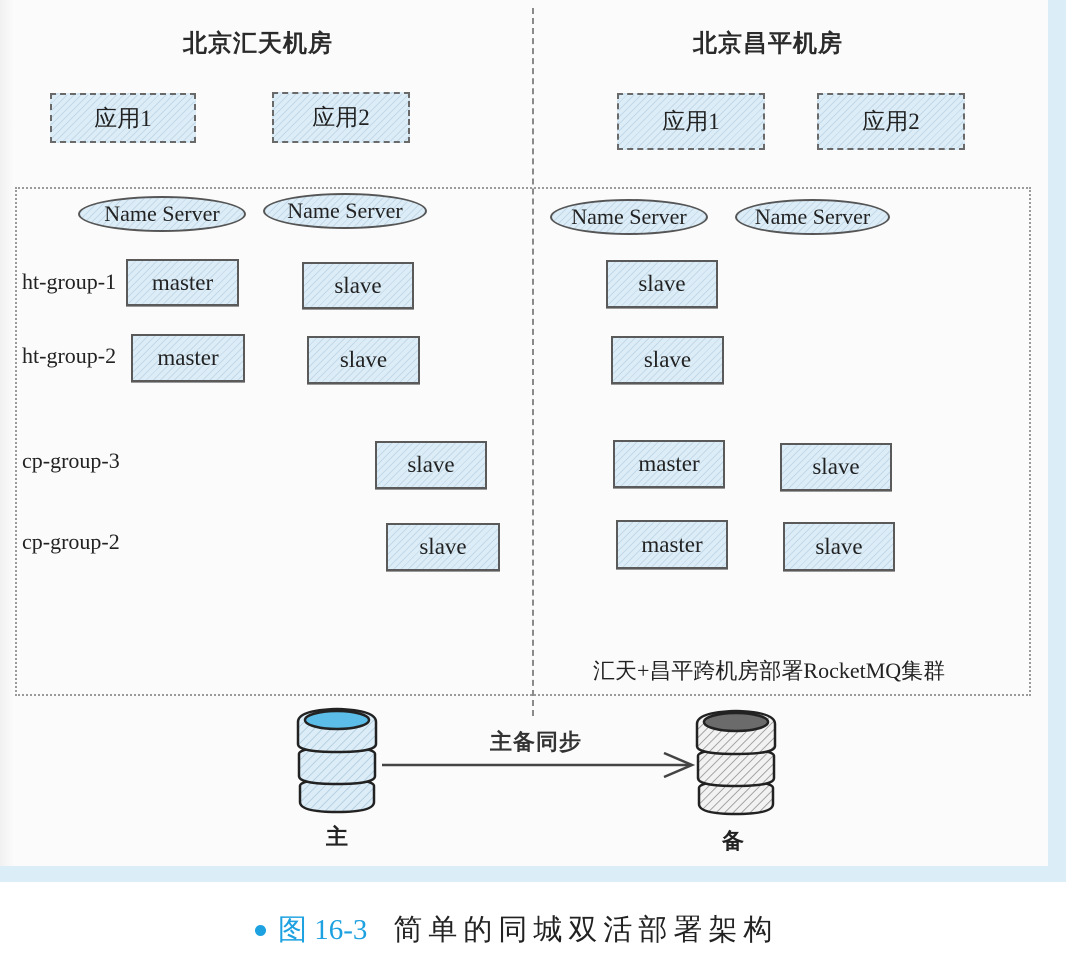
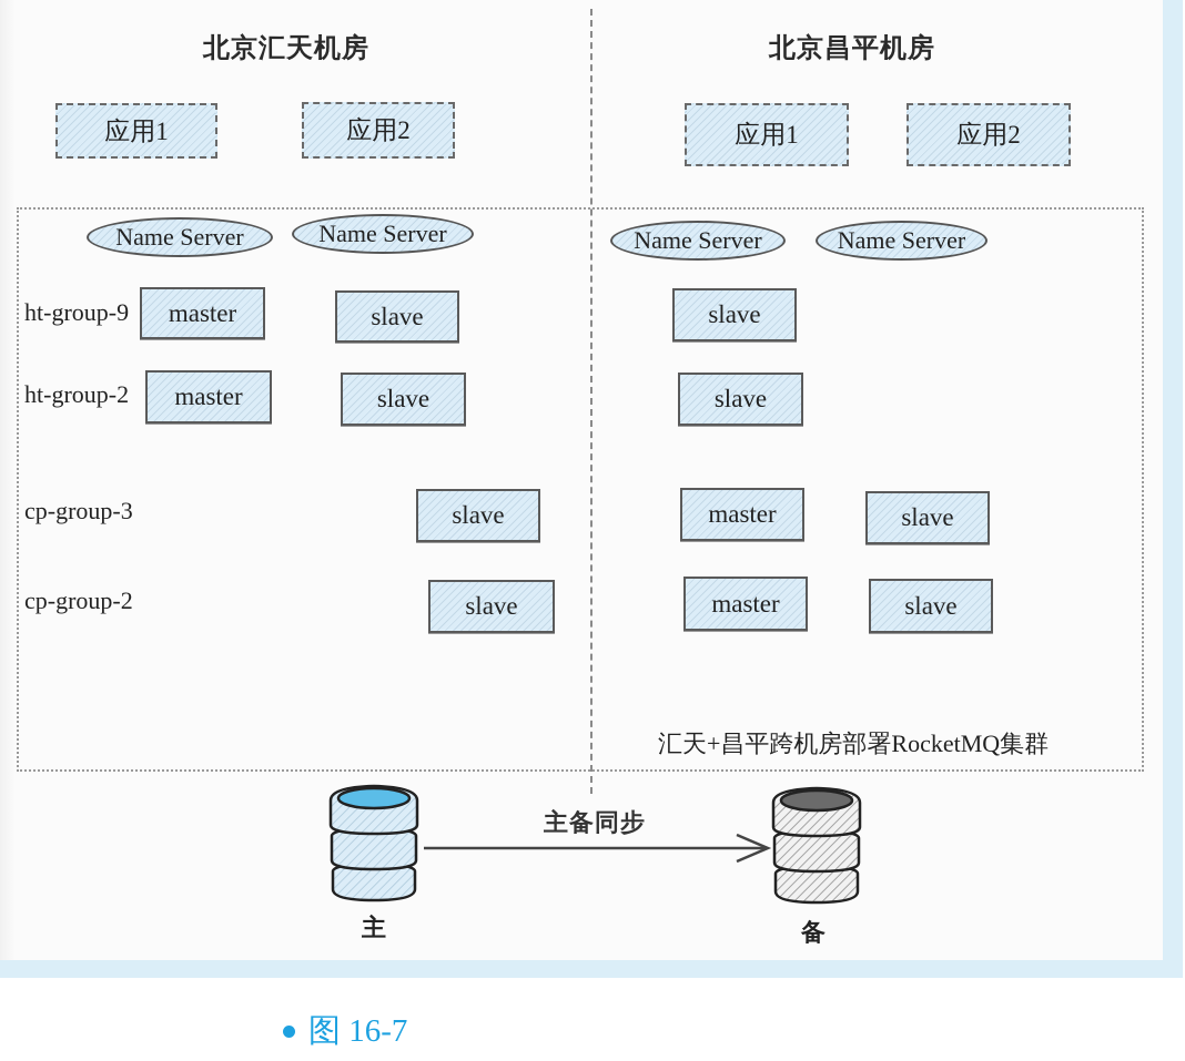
  北京汇天机房
  北京昌平机房
  应用1
  应用2
  应用1
  应用2
  Name Server
  Name Server
  Name Server
  Name Server
- ht-group-1
+ ht-group-9
  ht-group-2
  cp-group-3
  cp-group-2
  master
  slave
  slave
  master
  slave
  slave
  slave
  master
  slave
  slave
  master
  slave
  汇天+昌平跨机房部署RocketMQ集群
  主
  主备同步
  备
- 图 16-3
+ 图 16-7
- 简单的同城双活部署架构
